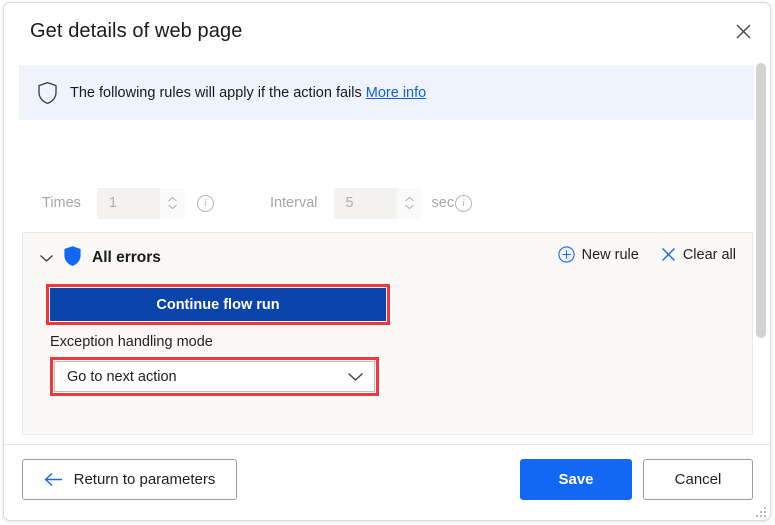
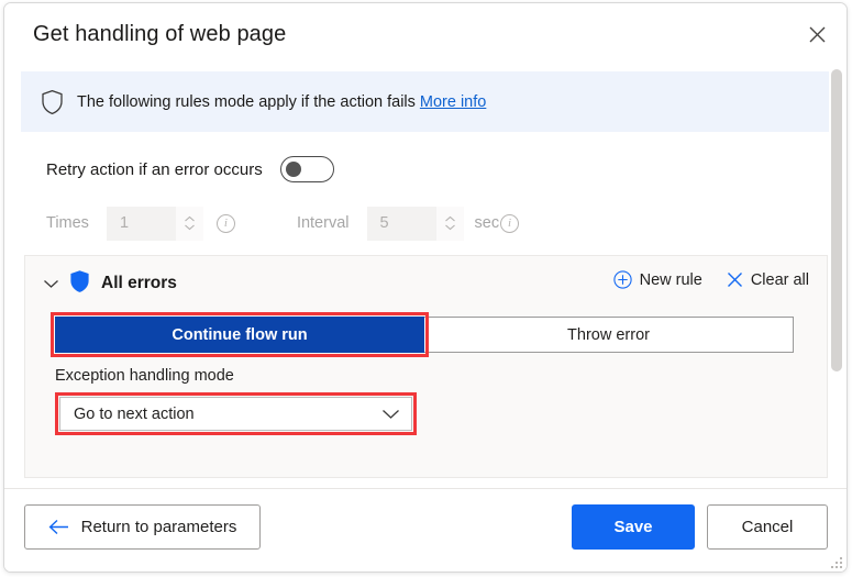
- Get details of web page
+ Get handling of web page
- The following rules will apply if the action fails
+ The following rules mode apply if the action fails
  More info
+ Retry action if an error occurs
  Times
  1
  i
  Interval
  5
  sec
  i
  All errors
  New rule
  Clear all
  Continue flow run
+ Throw error
  Exception handling mode
  Go to next action
  Return to parameters
  Save
  Cancel
